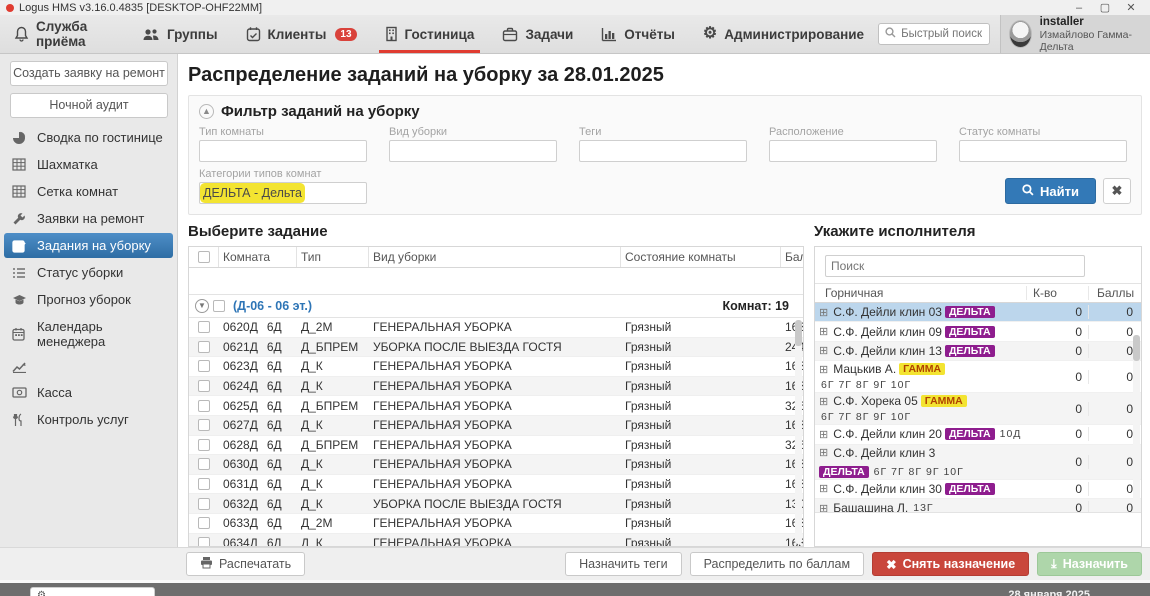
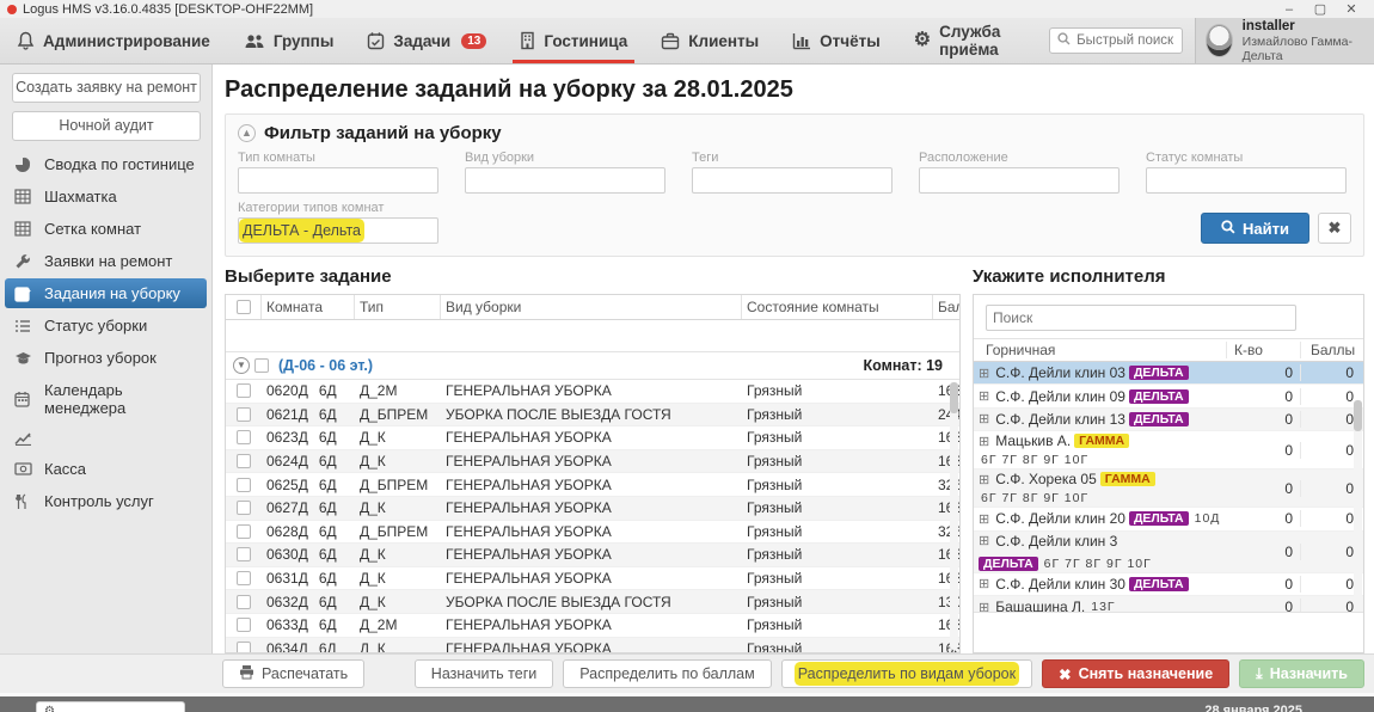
  Logus HMS v3.16.0.4835 [DESKTOP-OHF22MM]
  –
  ▢
  ✕
- Служба приёма
+ Администрирование
  Группы
- Клиенты
+ Задачи
  13
  Гостиница
- Задачи
+ Клиенты
  Отчёты
  ⚙
- Администрирование
+ Служба приёма
  Быстрый поиск
  installer
  Измайлово Гамма-Дельта
  Создать заявку на ремонт
  Ночной аудит
  Сводка по гостинице
  Шахматка
  Сетка комнат
  Заявки на ремонт
  Задания на уборку
  Статус уборки
  Прогноз уборок
  Календарь менеджера
  Касса
  Контроль услуг
  Распределение заданий на уборку за 28.01.2025
  ▲
  Фильтр заданий на уборку
  Тип комнаты
  Вид уборки
  Теги
  Расположение
  Статус комнаты
  Категории типов комнат
  ДЕЛЬТА - Дельта
  Найти
  ✖
  Выберите задание
  Комната
  Тип
  Вид уборки
  Состояние комнаты
  ▼
  (Д-06 - 06 эт.)
  Комнат: 19
  0620Д 6Д
  Д_2М
  ГЕНЕРАЛЬНАЯ УБОРКА
  Грязный
  0621Д 6Д
  Д_БПРЕМ
  УБОРКА ПОСЛЕ ВЫЕЗДА ГОСТЯ
  Грязный
  0623Д 6Д
  Д_К
  ГЕНЕРАЛЬНАЯ УБОРКА
  Грязный
  0624Д 6Д
  Д_К
  ГЕНЕРАЛЬНАЯ УБОРКА
  Грязный
  0625Д 6Д
  Д_БПРЕМ
  ГЕНЕРАЛЬНАЯ УБОРКА
  Грязный
  0627Д 6Д
  Д_К
  ГЕНЕРАЛЬНАЯ УБОРКА
  Грязный
  0628Д 6Д
  Д_БПРЕМ
  ГЕНЕРАЛЬНАЯ УБОРКА
  Грязный
  0630Д 6Д
  Д_К
  ГЕНЕРАЛЬНАЯ УБОРКА
  Грязный
  0631Д 6Д
  Д_К
  ГЕНЕРАЛЬНАЯ УБОРКА
  Грязный
  0632Д 6Д
  Д_К
  УБОРКА ПОСЛЕ ВЫЕЗДА ГОСТЯ
  Грязный
  0633Д 6Д
  Д_2М
  ГЕНЕРАЛЬНАЯ УБОРКА
  Грязный
  0634Д 6Д
  Д_К
  ГЕНЕРАЛЬНАЯ УБОРКА
  Грязный
  Укажите исполнителя
  Поиск
  Горничная
  К-во
  Баллы
  ⊞
  С.Ф. Дейли клин 03
  ДЕЛЬТА
  0
  0
  ⊞
  С.Ф. Дейли клин 09
  ДЕЛЬТА
  0
  0
  ⊞
  С.Ф. Дейли клин 13
  ДЕЛЬТА
  0
  0
  ⊞
  Мацькив А.
  ГАММА
  6Г 7Г 8Г 9Г 10Г
  0
  0
  ⊞
  С.Ф. Хорека 05
  ГАММА
  6Г 7Г 8Г 9Г 10Г
  0
  0
  ⊞
  С.Ф. Дейли клин 20
  ДЕЛЬТА
  10Д
  0
  0
  ⊞
  С.Ф. Дейли клин 3
  ДЕЛЬТА
  6Г 7Г 8Г 9Г 10Г
  0
  0
  ⊞
  С.Ф. Дейли клин 30
  ДЕЛЬТА
  0
  0
  ⊞
  Башашина Л.
  13Г
  0
  0
  Распечатать
  Назначить теги
  Распределить по баллам
+ Распределить по видам уборок
  ✖
  Снять назначение
  ⤓
  Назначить
  28 января 2025
